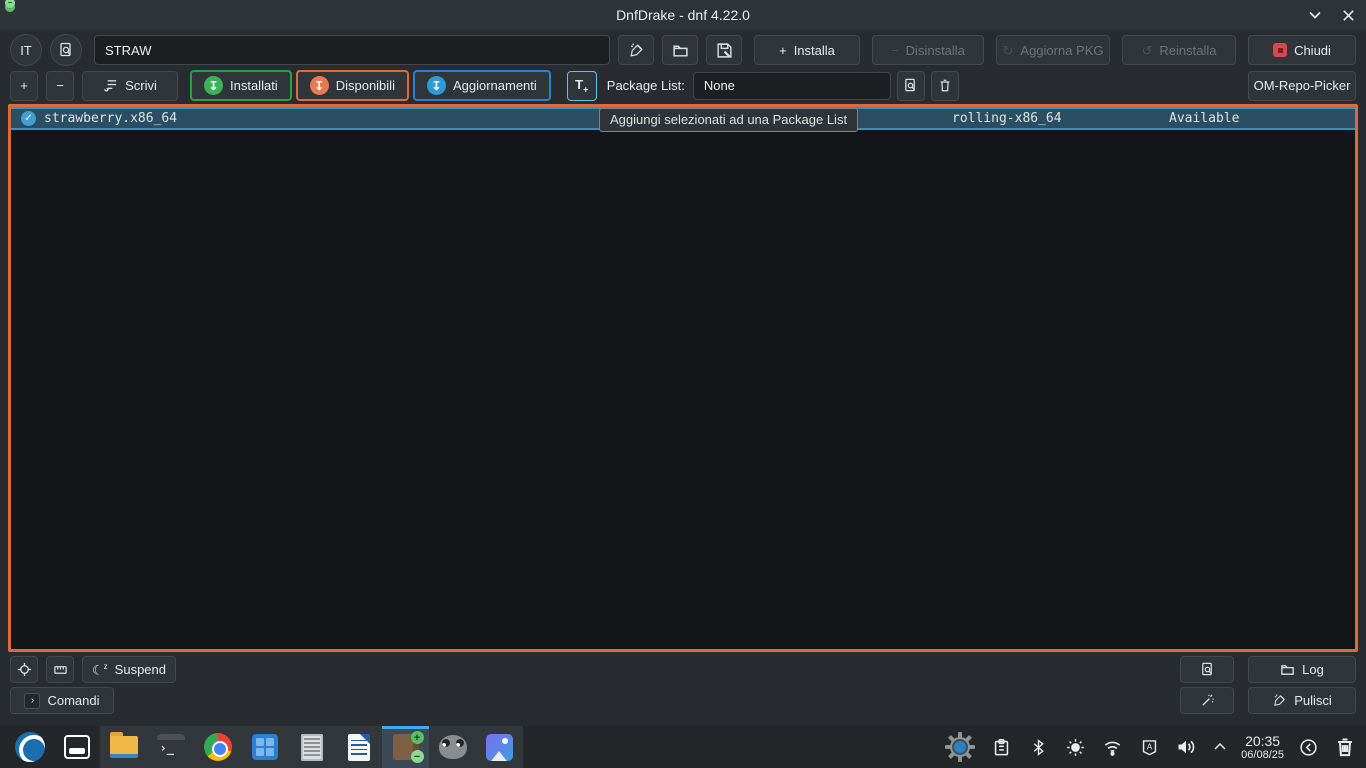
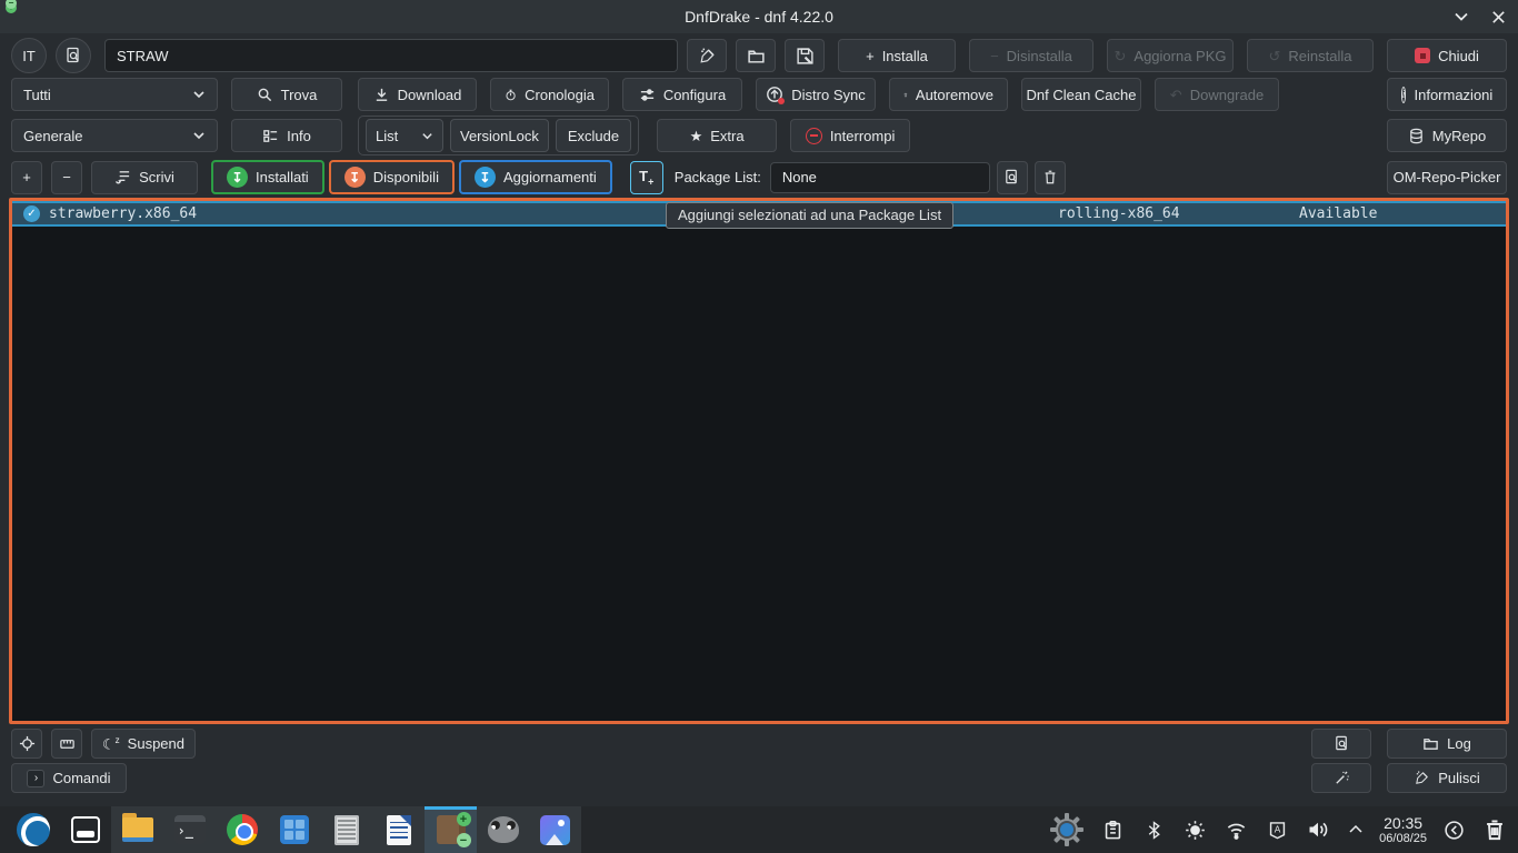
  −
  DnfDrake - dnf 4.22.0
  IT
  STRAW
  +
  Installa
  −
  Disinstalla
  ↻
  Aggiorna PKG
  ↺
  Reinstalla
  Chiudi
+ Tutti
+ Trova
+ Download
+ Cronologia
+ Configura
+ Distro Sync
+ Autoremove
+ Dnf Clean Cache
+ ↶
+ Downgrade
+ i
+ Informazioni
+ Generale
+ Info
+ List
+ VersionLock
+ Exclude
+ ★
+ Extra
+ Interrompi
+ MyRepo
  +
  −
  Scrivi
  ↧
  Installati
  ↧
  Disponibili
  ↧
  Aggiornamenti
  T+
  Package List:
  None
  OM-Repo-Picker
  ✓
  strawberry.x86_64
  rolling-x86_64
  Available
  Aggiungi selezionati ad una Package List
  ☾z
  Suspend
  Log
  ›
  Comandi
  Pulisci
  ›_
  +
  −
  A
  20:35
  06/08/25
